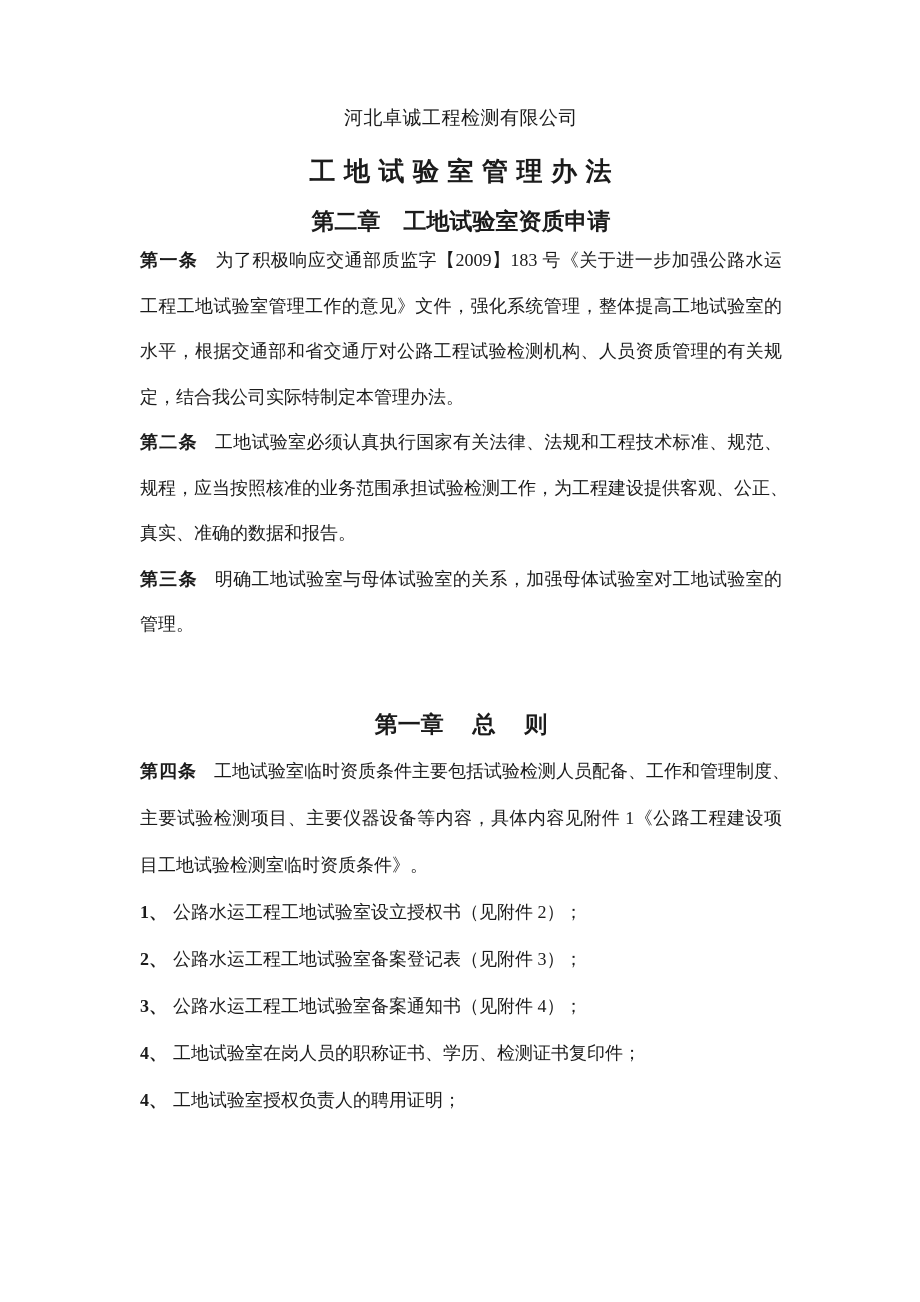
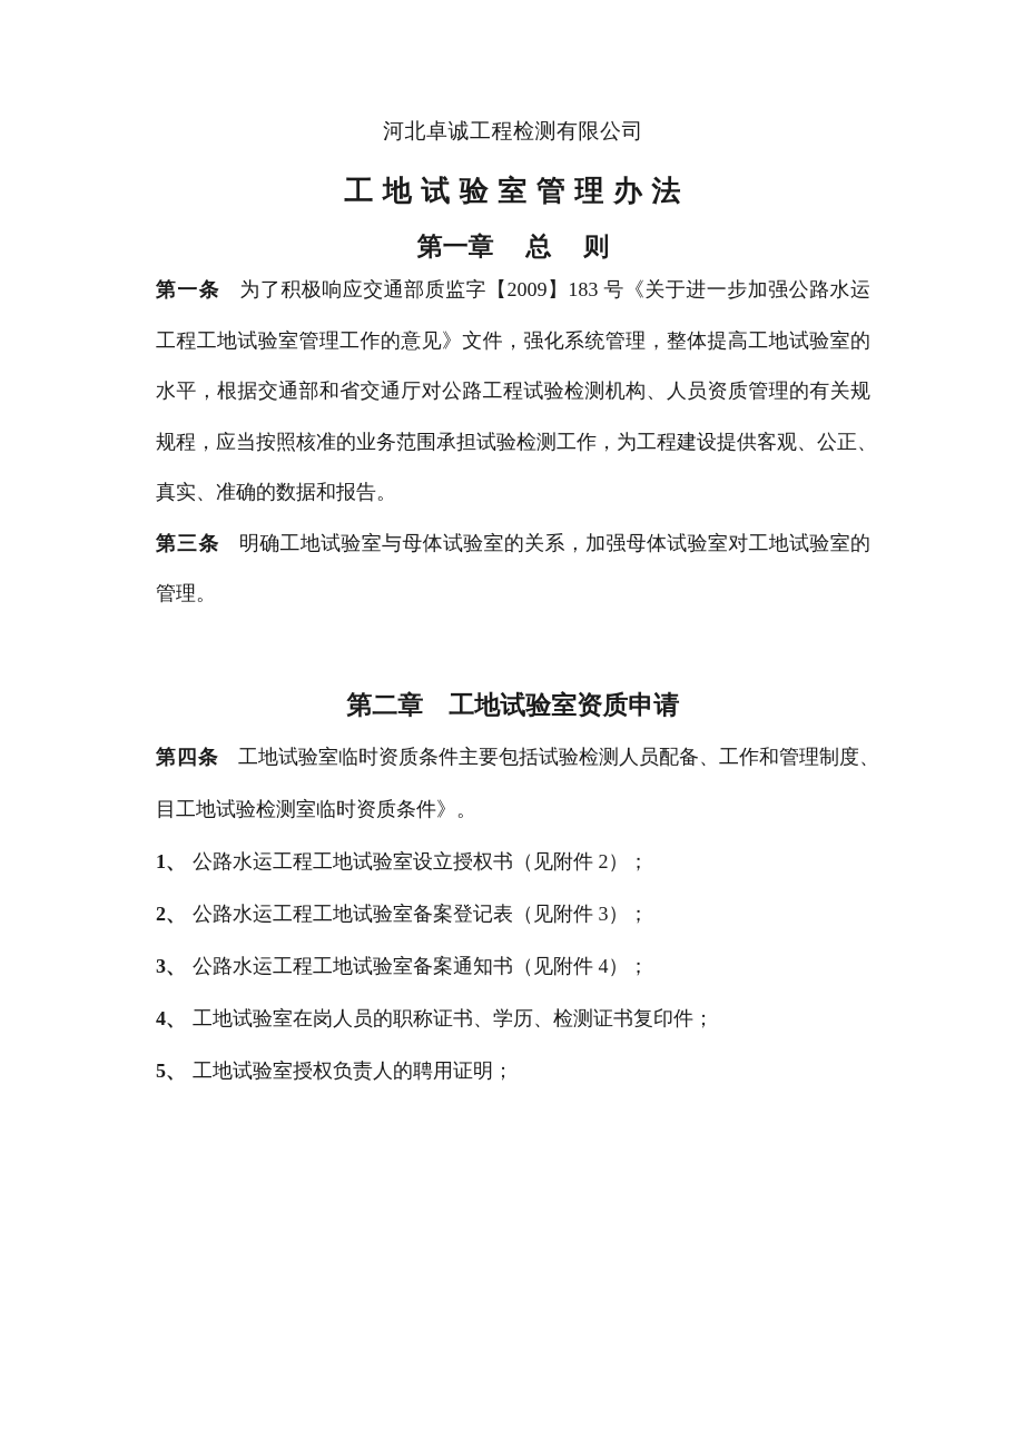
  河北卓诚工程检测有限公司
  工 地 试 验 室 管 理 办 法
- 第二章 工地试验室资质申请
+ 第一章 总 则
  第一条 为了积极响应交通部质监字【2009】183 号《关于进一步加强公路水运
  工程工地试验室管理工作的意见》文件，强化系统管理，整体提高工地试验室的
  水平，根据交通部和省交通厅对公路工程试验检测机构、人员资质管理的有关规
- 定，结合我公司实际特制定本管理办法。
- 第二条 工地试验室必须认真执行国家有关法律、法规和工程技术标准、规范、
  规程，应当按照核准的业务范围承担试验检测工作，为工程建设提供客观、公正、
  真实、准确的数据和报告。
  第三条 明确工地试验室与母体试验室的关系，加强母体试验室对工地试验室的
  管理。
- 第一章 总 则
+ 第二章 工地试验室资质申请
  第四条 工地试验室临时资质条件主要包括试验检测人员配备、工作和管理制度、
- 主要试验检测项目、主要仪器设备等内容，具体内容见附件 1《公路工程建设项
  目工地试验检测室临时资质条件》。
  1、 公路水运工程工地试验室设立授权书（见附件 2）；
  2、 公路水运工程工地试验室备案登记表（见附件 3）；
  3、 公路水运工程工地试验室备案通知书（见附件 4）；
  4、 工地试验室在岗人员的职称证书、学历、检测证书复印件；
- 4、 工地试验室授权负责人的聘用证明；
+ 5、 工地试验室授权负责人的聘用证明；
